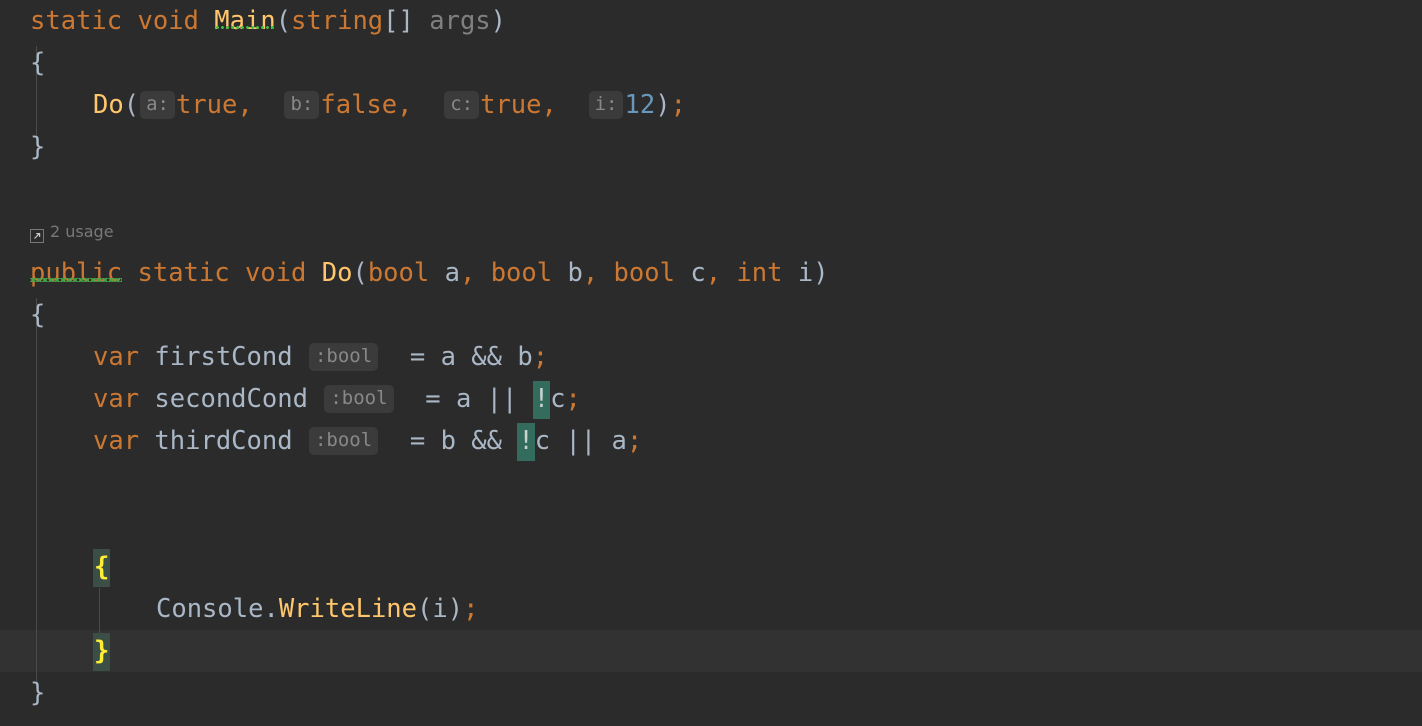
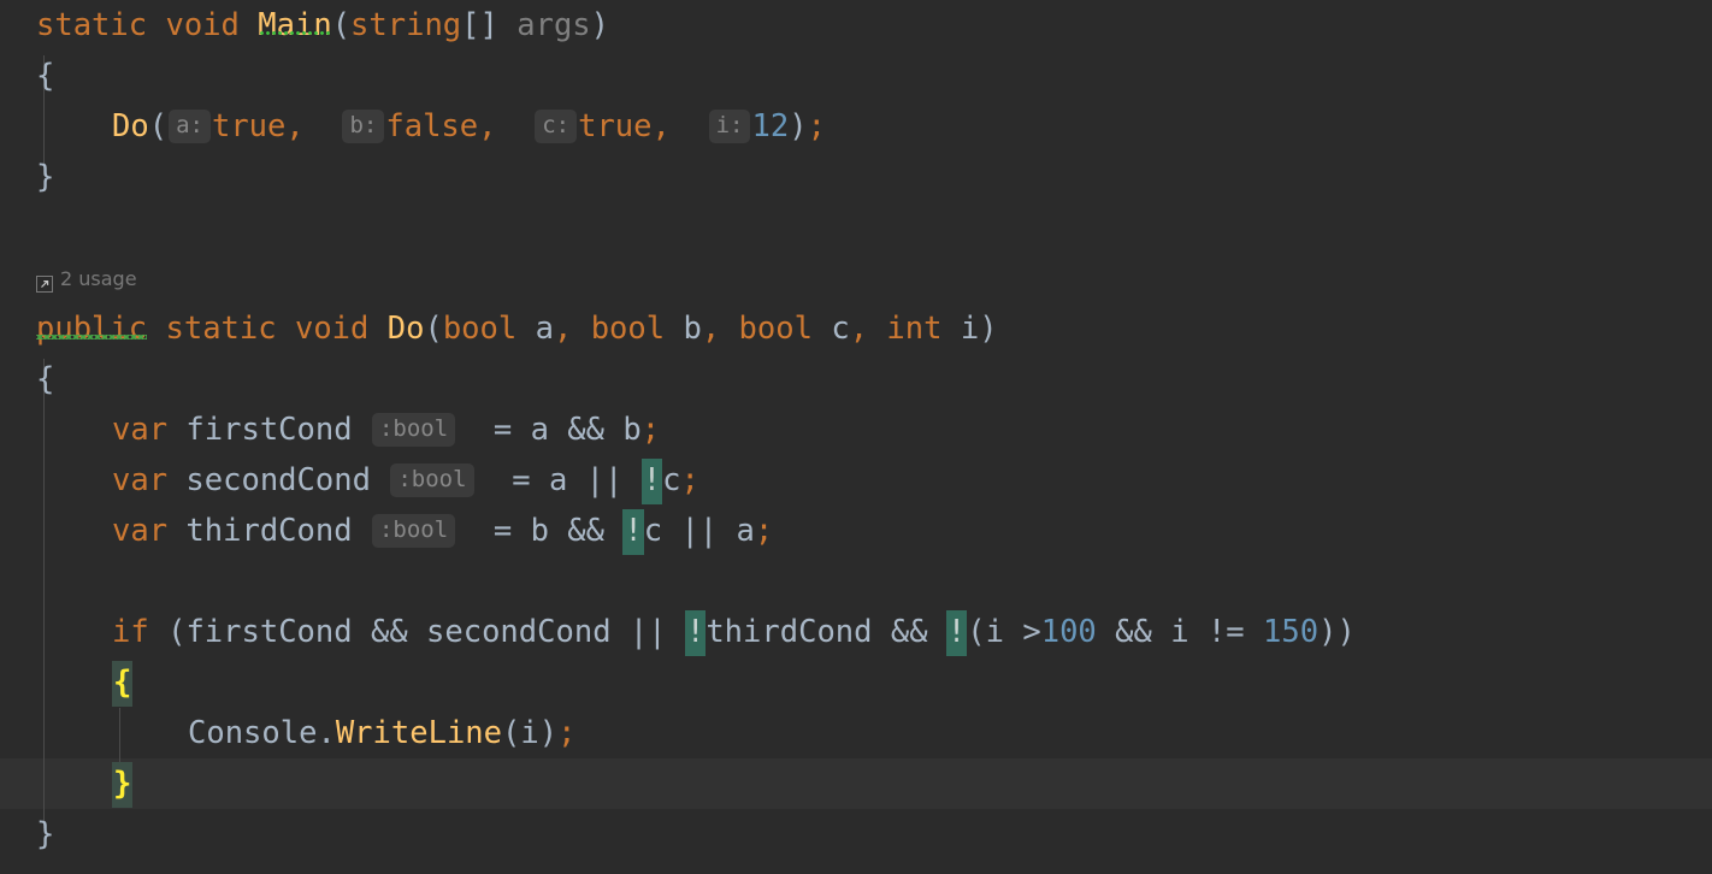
  static void Main(string[] args)
  {
  Do( a: true, b: false, c: true, i: 12);
  }
  2 usage
  public static void Do(bool a, bool b, bool c, int i)
  {
  var firstCond :bool = a && b;
  var secondCond :bool = a || !c;
  var thirdCond :bool = b && !c || a;
+ if (firstCond && secondCond || !thirdCond && !(i >100 && i != 150))
  {
  Console.WriteLine(i);
  }
  }
